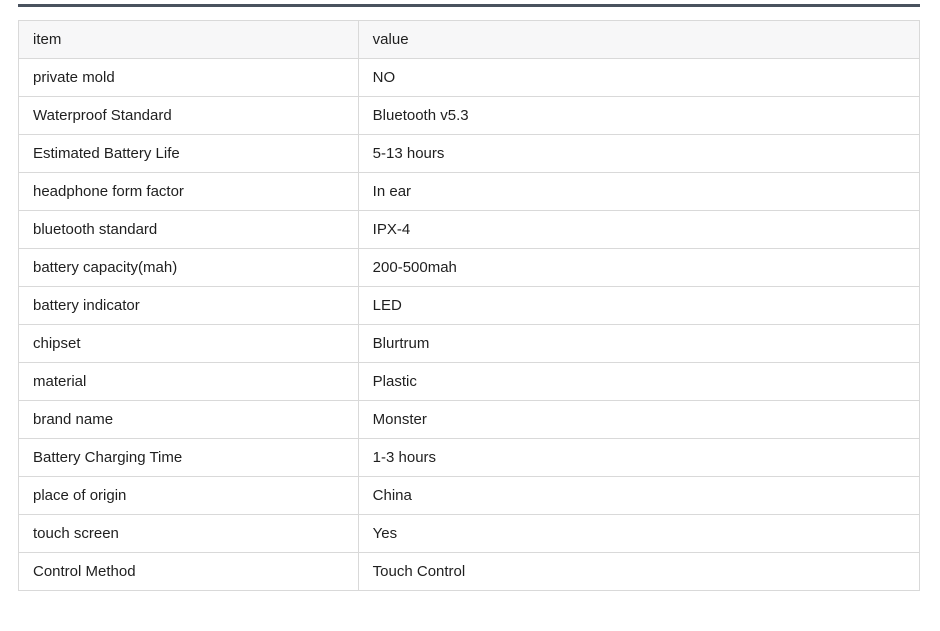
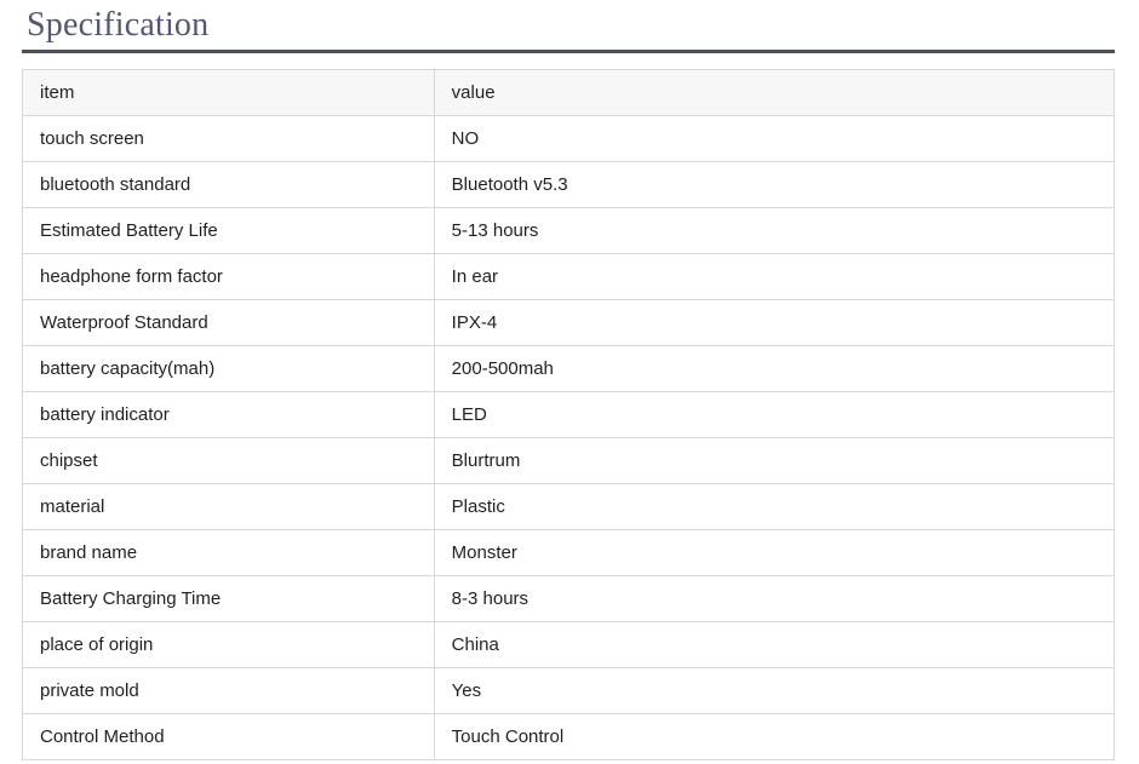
+ Specification
  item	value
- private mold	NO
+ touch screen	NO
- Waterproof Standard	Bluetooth v5.3
+ bluetooth standard	Bluetooth v5.3
  Estimated Battery Life	5-13 hours
  headphone form factor	In ear
- bluetooth standard	IPX-4
+ Waterproof Standard	IPX-4
  battery capacity(mah)	200-500mah
  battery indicator	LED
  chipset	Blurtrum
  material	Plastic
  brand name	Monster
- Battery Charging Time	1-3 hours
+ Battery Charging Time	8-3 hours
  place of origin	China
- touch screen	Yes
+ private mold	Yes
  Control Method	Touch Control
